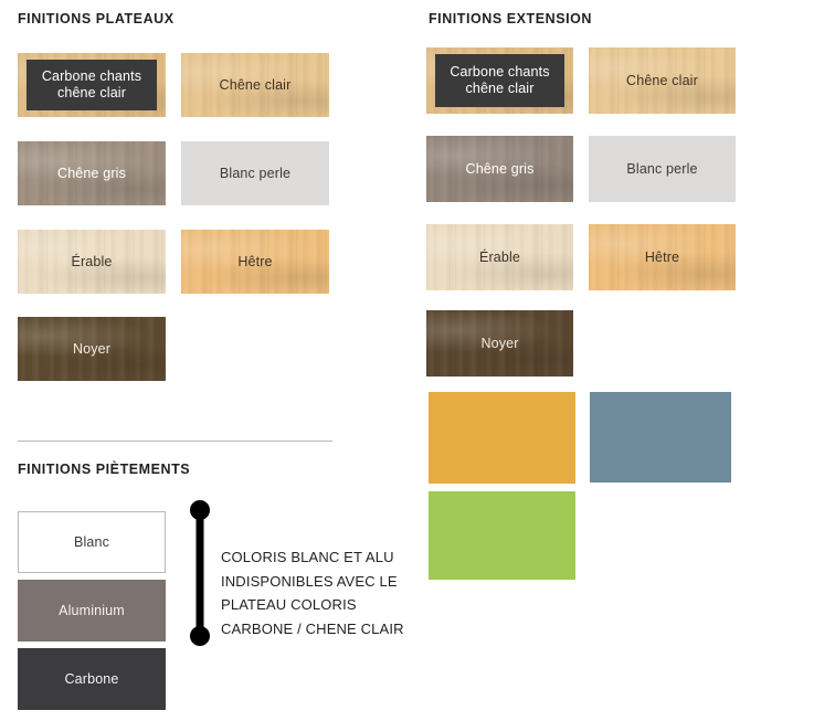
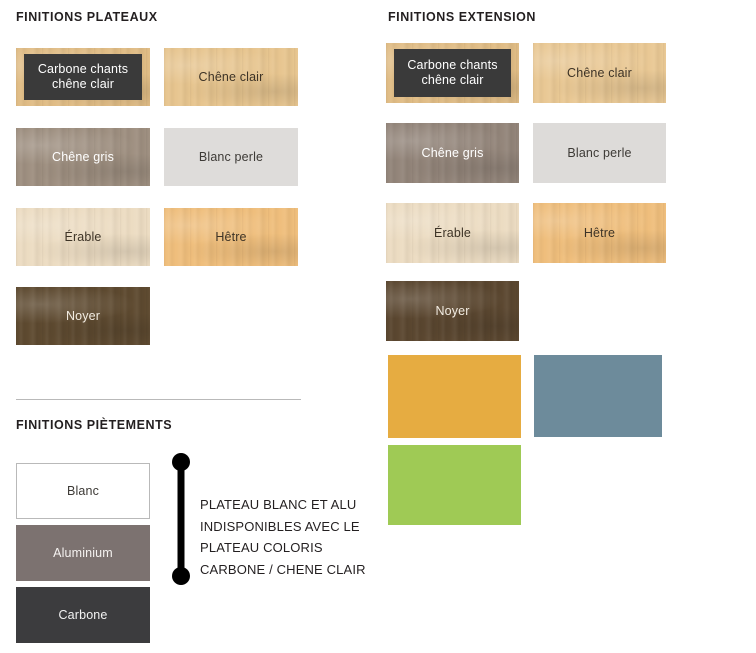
  FINITIONS PLATEAUX
  Carbone chants
  chêne clair
  Chêne clair
  Chêne gris
  Blanc perle
  Érable
  Hêtre
  Noyer
  FINITIONS PIÈTEMENTS
  Blanc
  Aluminium
  Carbone
- COLORIS BLANC ET ALU INDISPONIBLES AVEC LE PLATEAU COLORIS CARBONE / CHENE CLAIR
+ PLATEAU BLANC ET ALU INDISPONIBLES AVEC LE PLATEAU COLORIS CARBONE / CHENE CLAIR
  FINITIONS EXTENSION
  Carbone chants
  chêne clair
  Chêne clair
  Chêne gris
  Blanc perle
  Érable
  Hêtre
  Noyer
